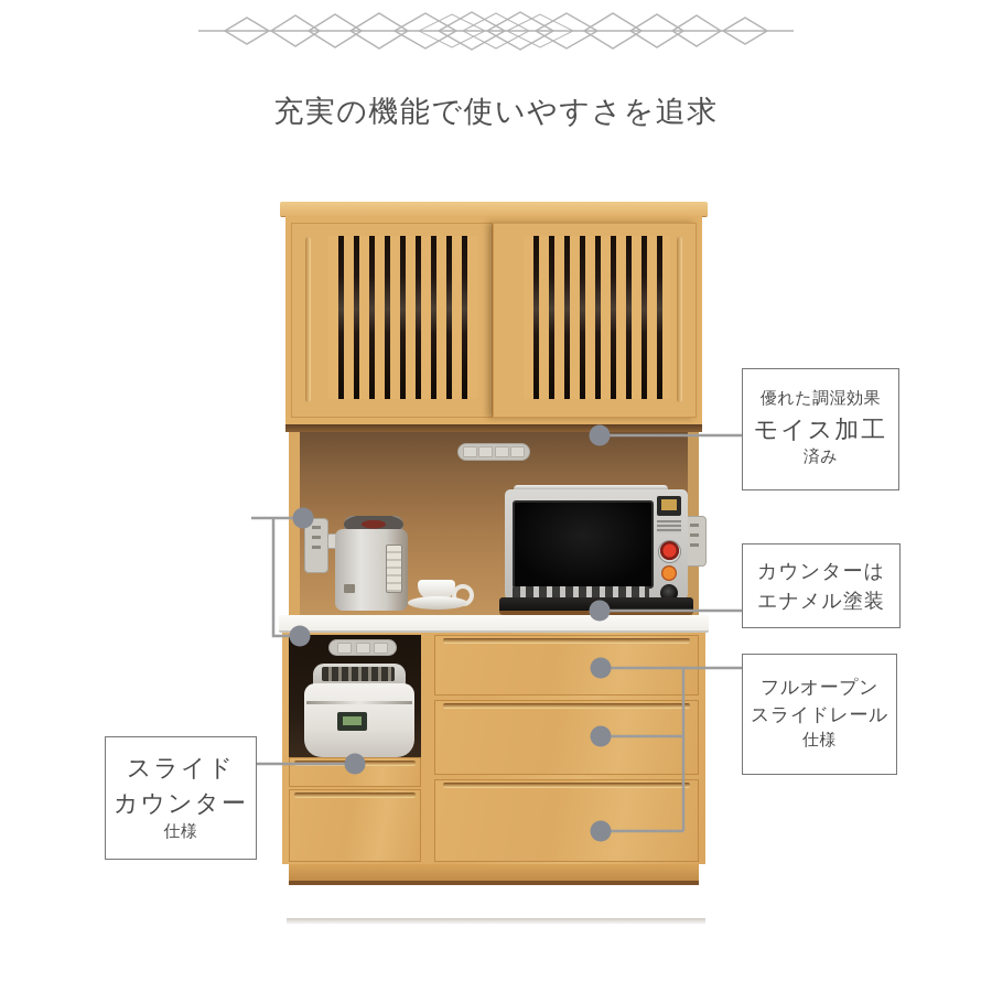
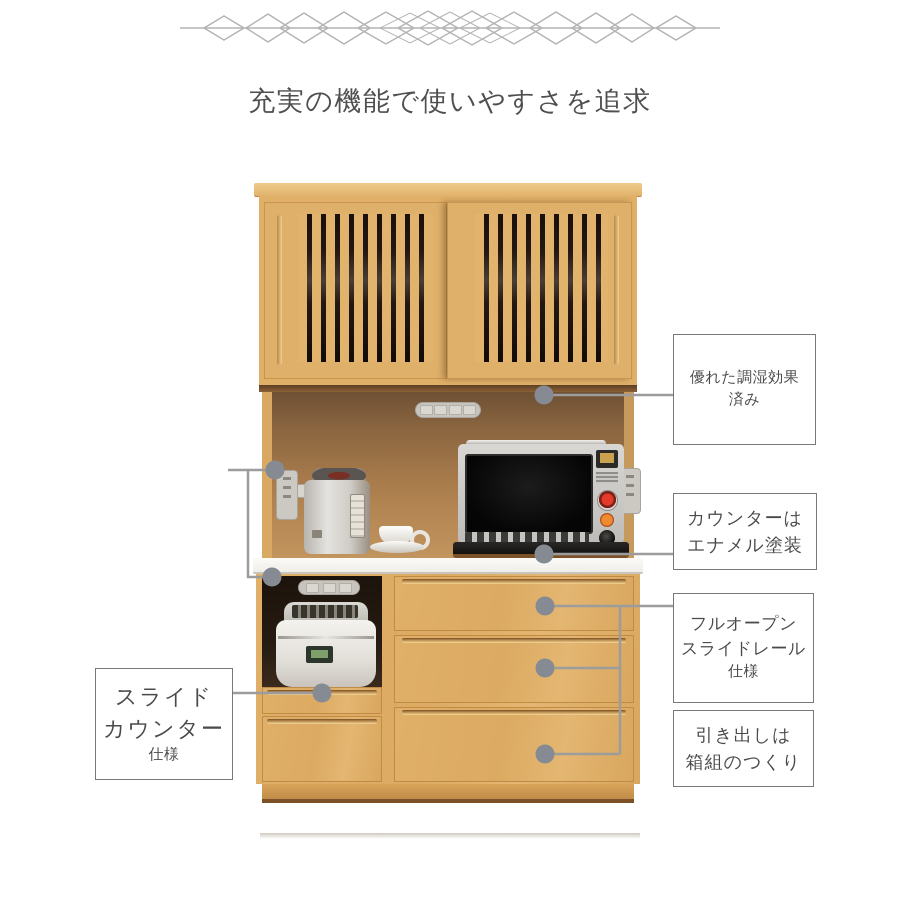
  充実の機能で使いやすさを追求
  スライド
  カウンター
  仕様
  優れた調湿効果
- モイス加工
  済み
  カウンターは
  エナメル塗装
  フルオープン
  スライドレール
  仕様
+ 引き出しは
+ 箱組のつくり
